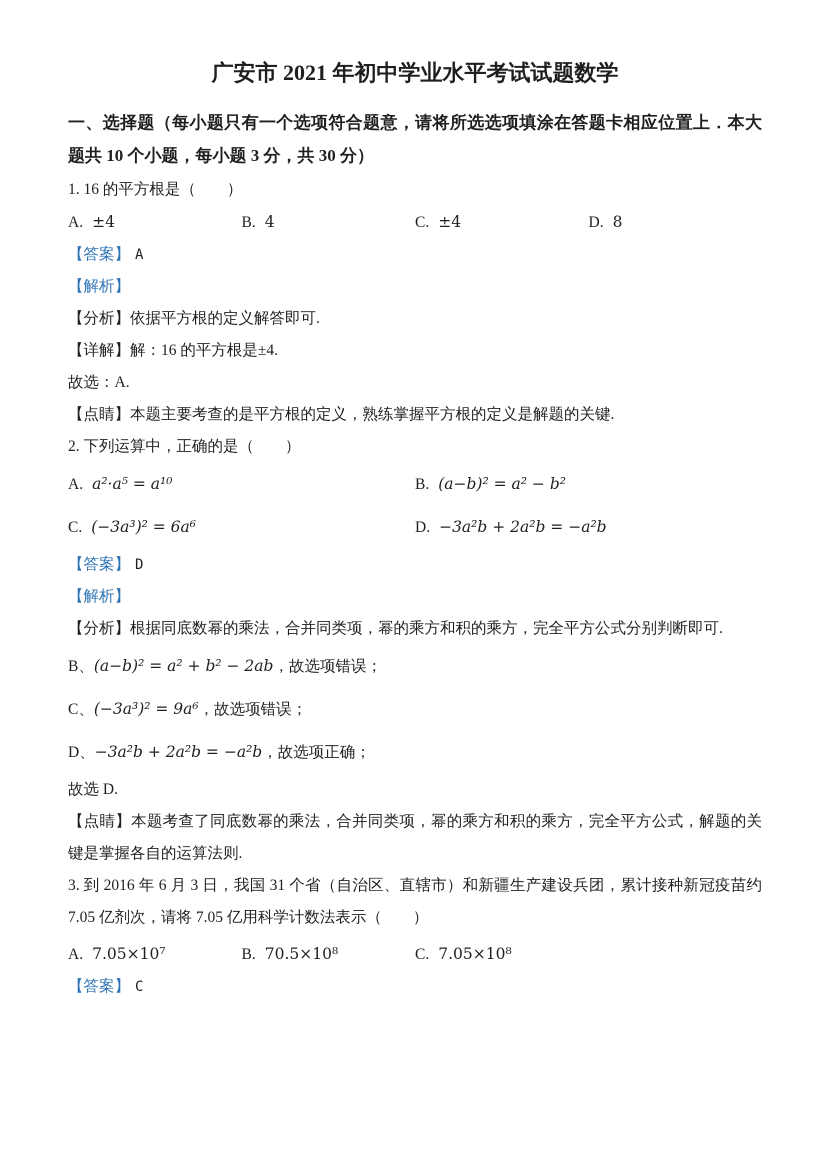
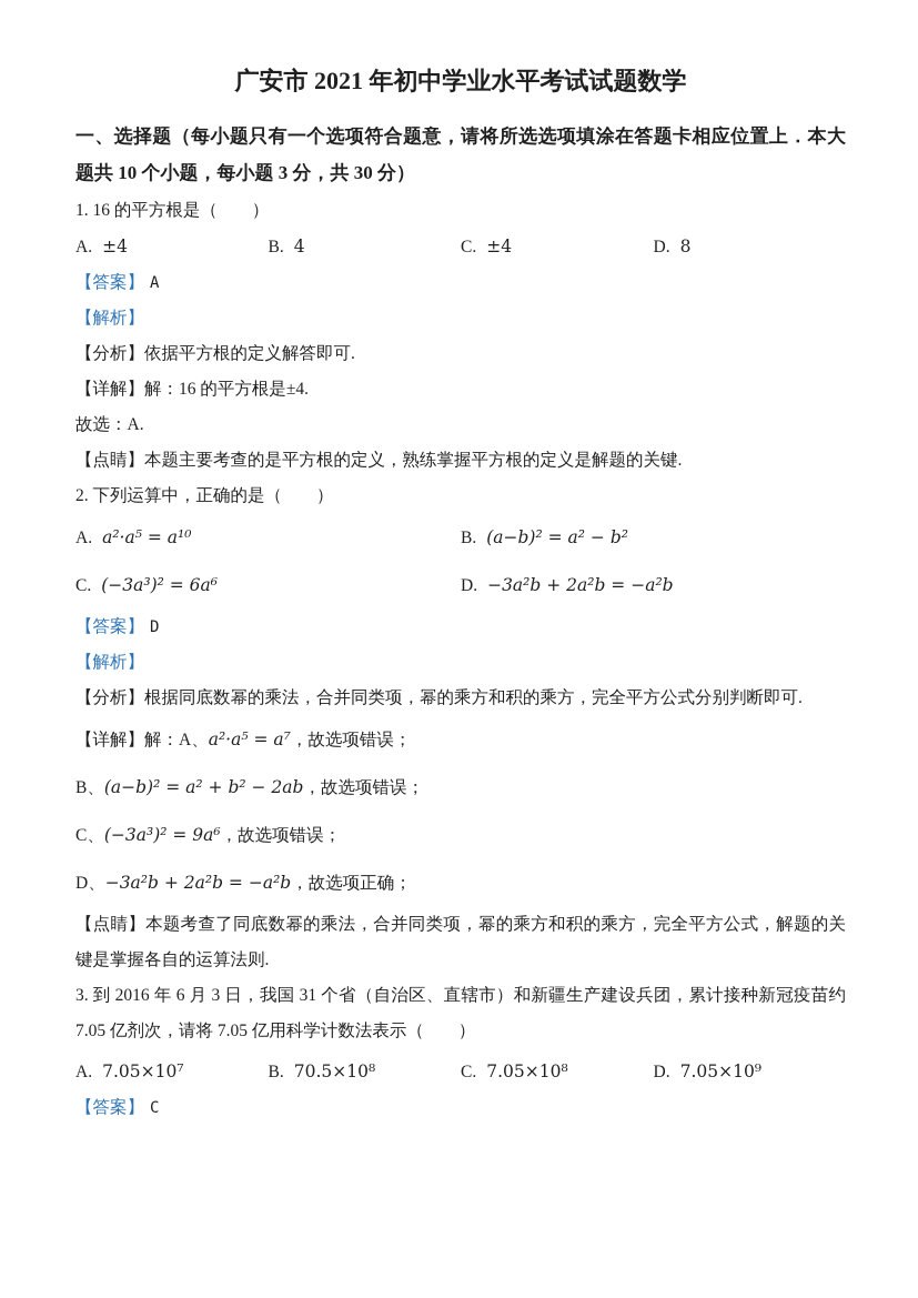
  广安市 2021 年初中学业水平考试试题数学
  一、选择题（每小题只有一个选项符合题意，请将所选选项填涂在答题卡相应位置上．本大题共 10 个小题，每小题 3 分，共 30 分）
  1. 16 的平方根是（ ）
  A. ±4
  B. 4
  C. ±4
  D. 8
  【答案】 A
  【解析】
  【分析】依据平方根的定义解答即可.
  【详解】解：16 的平方根是±4.
  故选：A.
  【点睛】本题主要考查的是平方根的定义，熟练掌握平方根的定义是解题的关键.
  2. 下列运算中，正确的是（ ）
  A. a²·a⁵ = a¹⁰
  B. (a−b)² = a² − b²
  C. (−3a³)² = 6a⁶
  D. −3a²b + 2a²b = −a²b
  【答案】 D
  【解析】
  【分析】根据同底数幂的乘法，合并同类项，幂的乘方和积的乘方，完全平方公式分别判断即可.
+ 【详解】解：A、a²·a⁵ = a⁷，故选项错误；
  B、(a−b)² = a² + b² − 2ab，故选项错误；
  C、(−3a³)² = 9a⁶，故选项错误；
  D、−3a²b + 2a²b = −a²b，故选项正确；
- 故选 D.
  【点睛】本题考查了同底数幂的乘法，合并同类项，幂的乘方和积的乘方，完全平方公式，解题的关键是掌握各自的运算法则.
  3. 到 2016 年 6 月 3 日，我国 31 个省（自治区、直辖市）和新疆生产建设兵团，累计接种新冠疫苗约 7.05 亿剂次，请将 7.05 亿用科学计数法表示（ ）
  A. 7.05×10⁷
  B. 70.5×10⁸
  C. 7.05×10⁸
+ D. 7.05×10⁹
  【答案】 C
